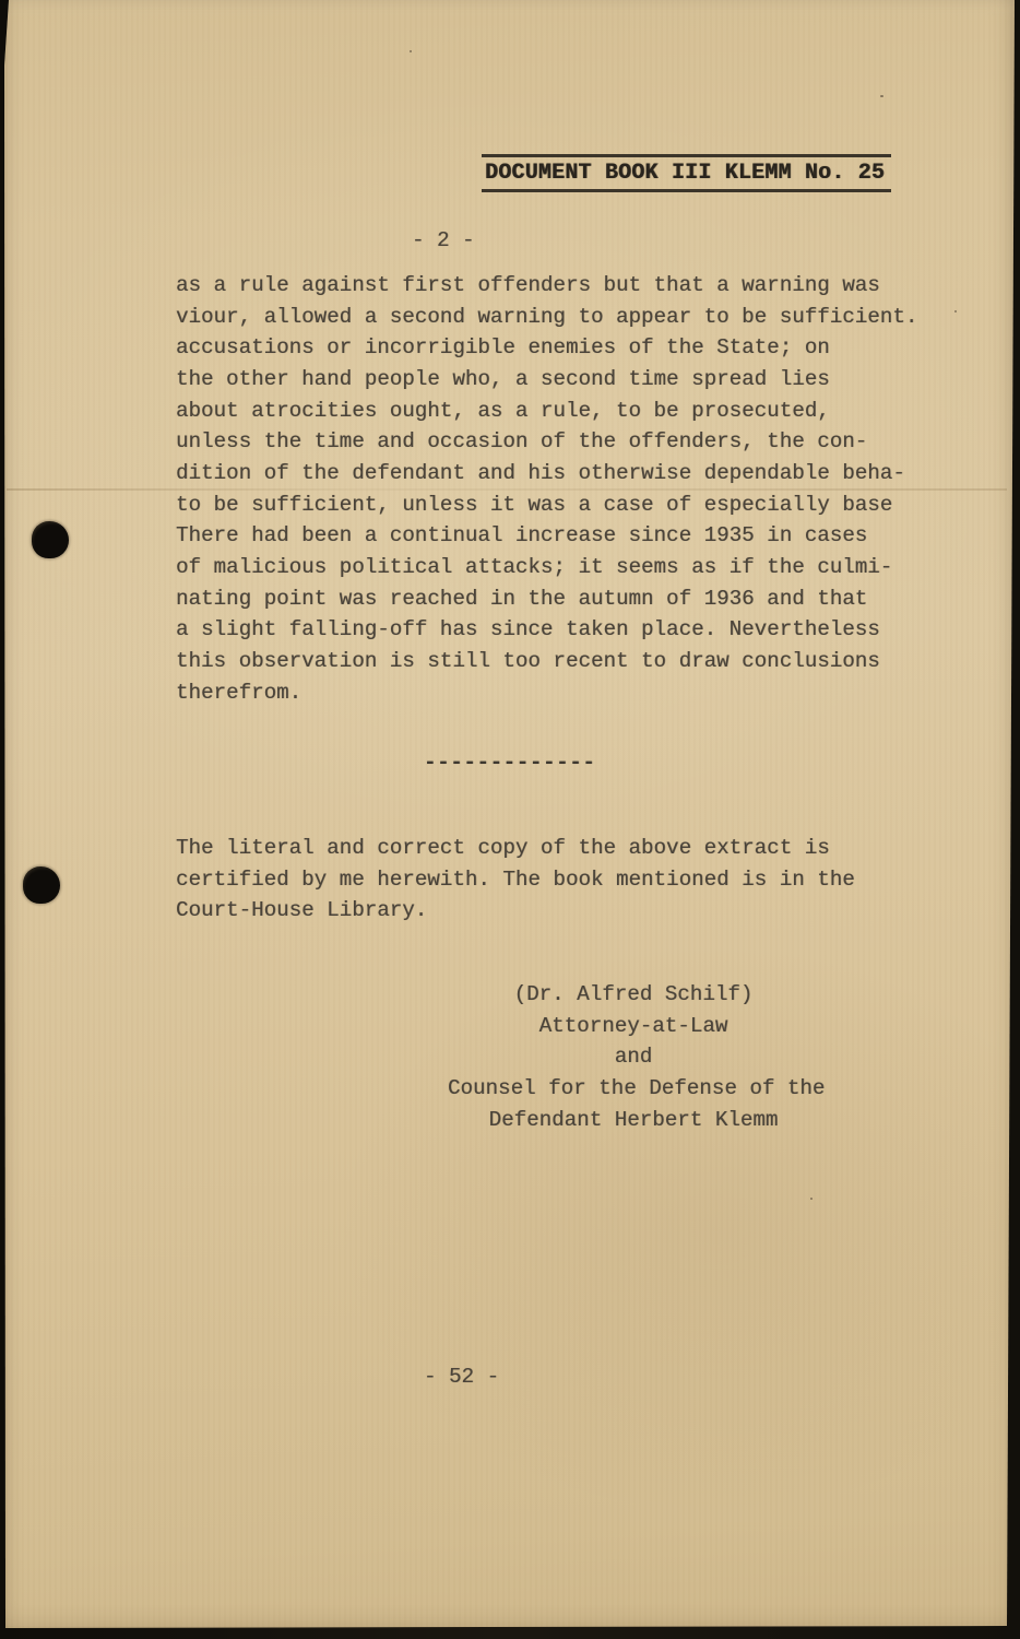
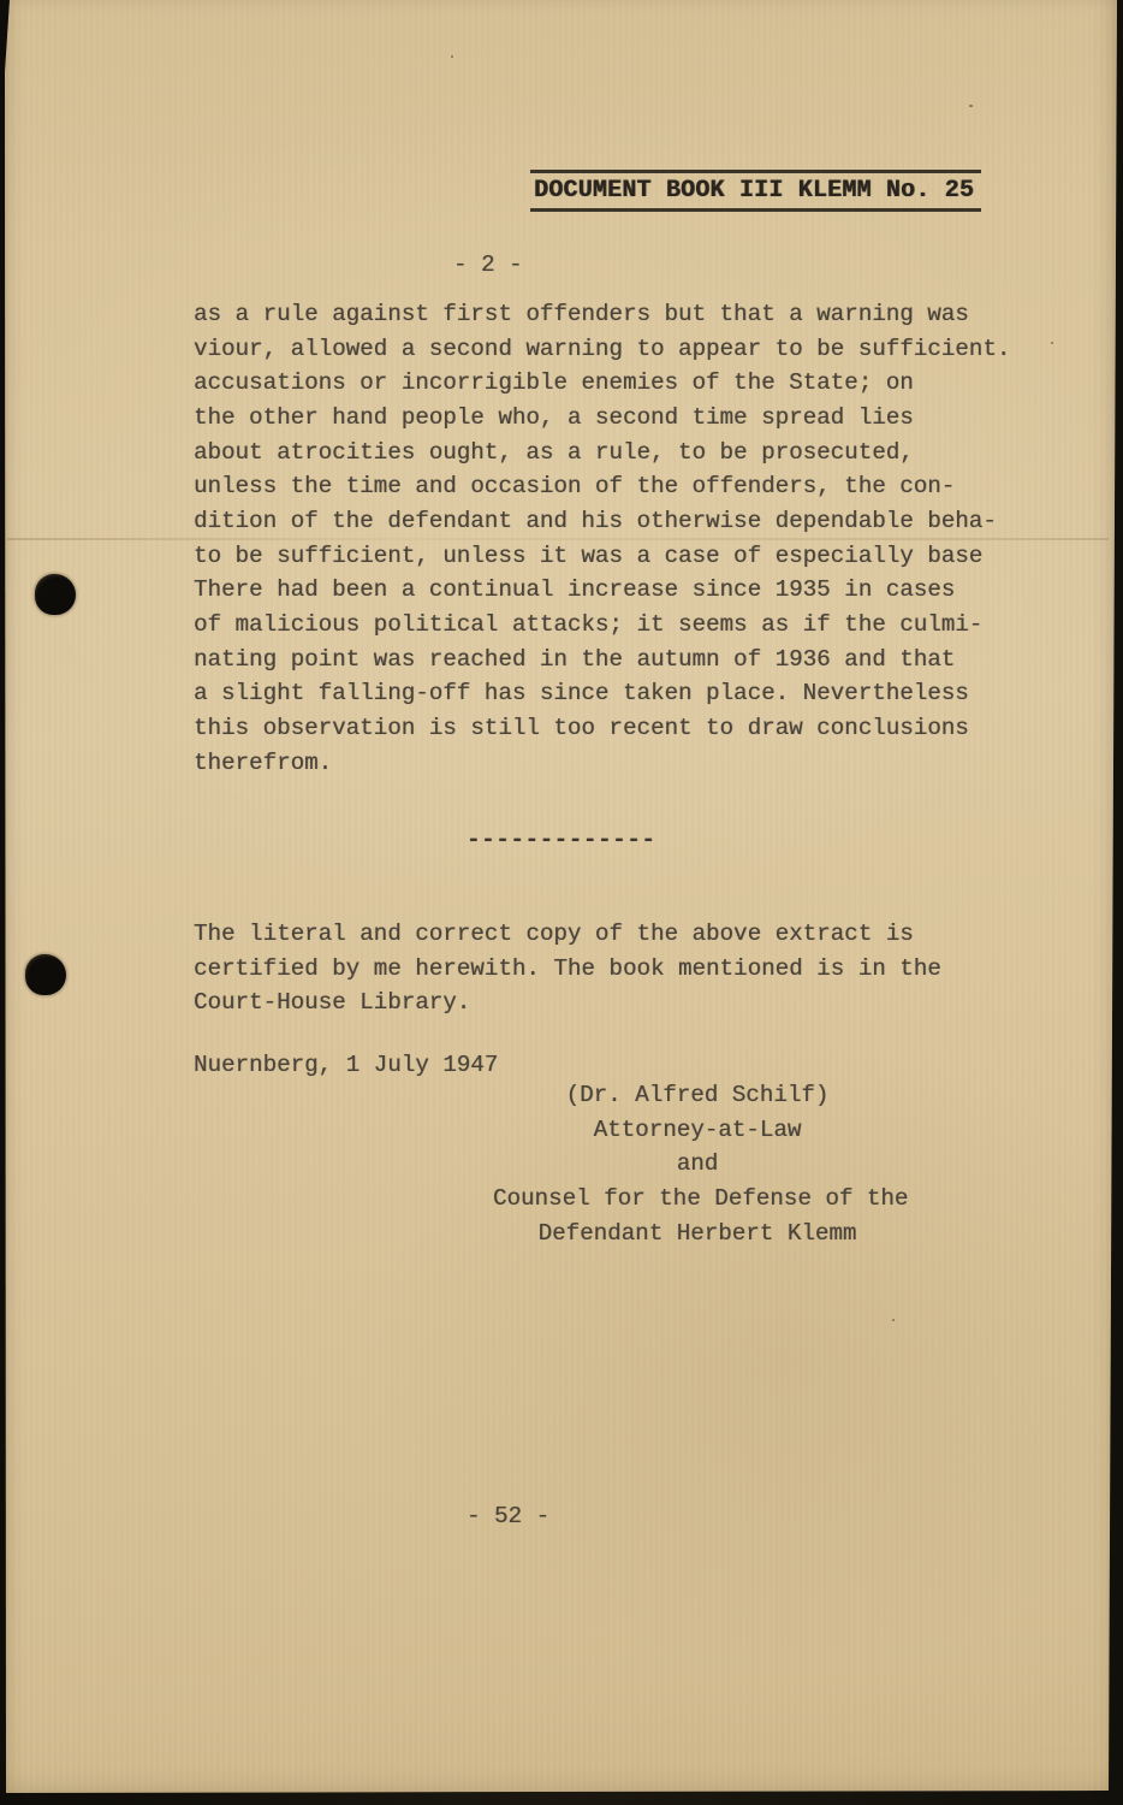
  DOCUMENT BOOK III KLEMM No. 25
  - 2 -
  as a rule against first offenders but that a warning was
  viour, allowed a second warning to appear to be sufficient.
  accusations or incorrigible enemies of the State; on
  the other hand people who, a second time spread lies
  about atrocities ought, as a rule, to be prosecuted,
  unless the time and occasion of the offenders, the con-
  dition of the defendant and his otherwise dependable beha-
  to be sufficient, unless it was a case of especially base
  There had been a continual increase since 1935 in cases
  of malicious political attacks; it seems as if the culmi-
  nating point was reached in the autumn of 1936 and that
  a slight falling-off has since taken place. Nevertheless
  this observation is still too recent to draw conclusions
  therefrom.
  -------------
  The literal and correct copy of the above extract is
  certified by me herewith. The book mentioned is in the
  Court-House Library.
+ Nuernberg, 1 July 1947
  (Dr. Alfred Schilf)
  Attorney-at-Law
  and
  Counsel for the Defense of the
  Defendant Herbert Klemm
  - 52 -
